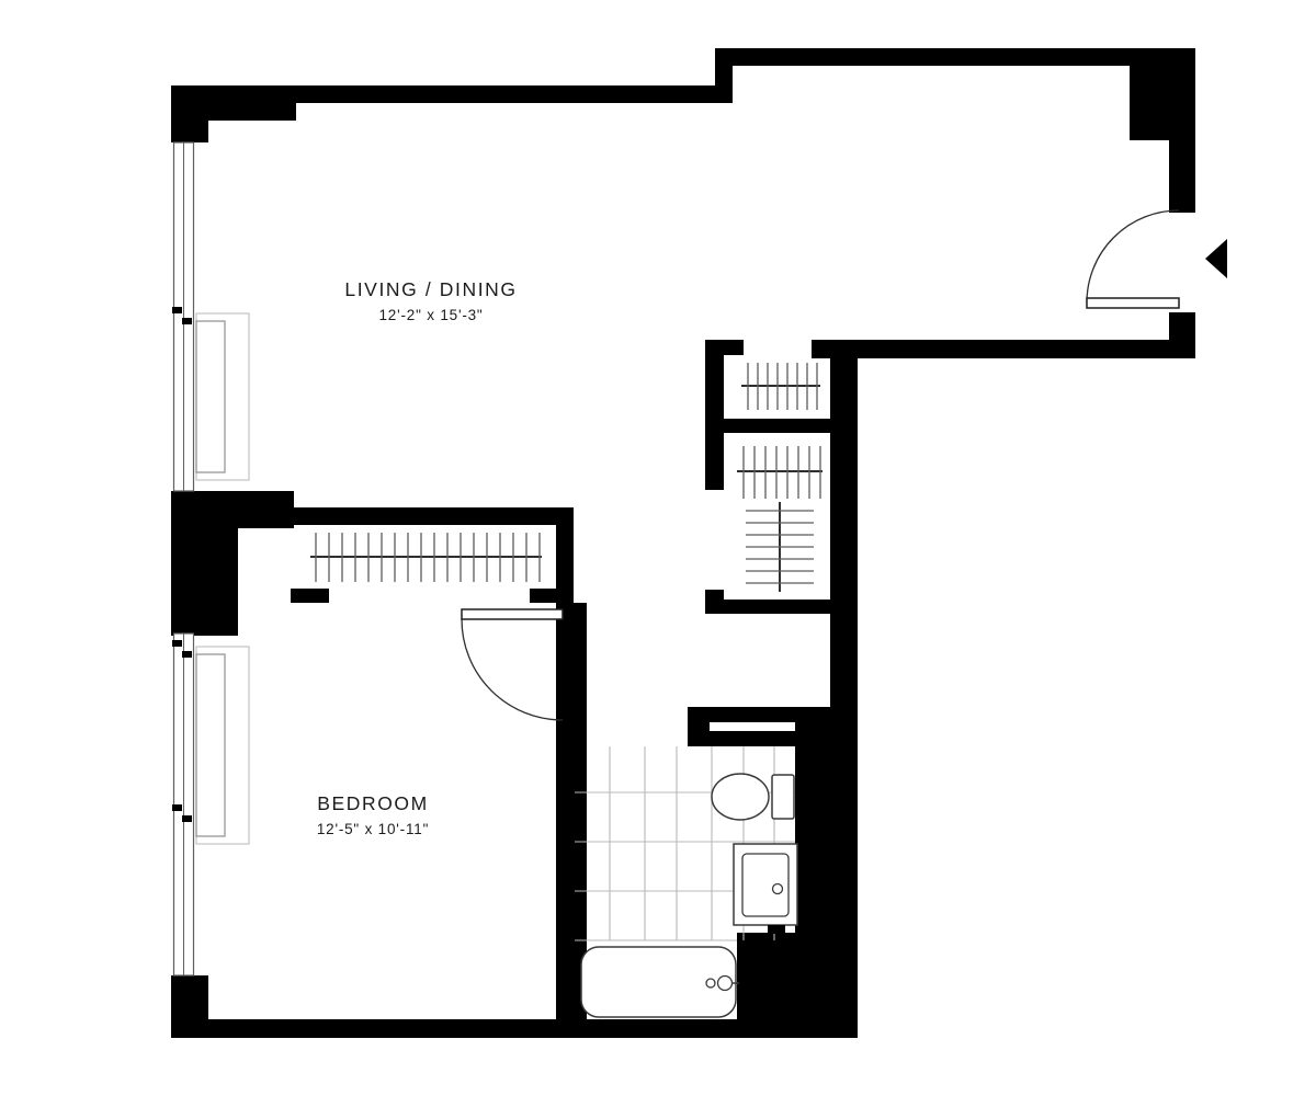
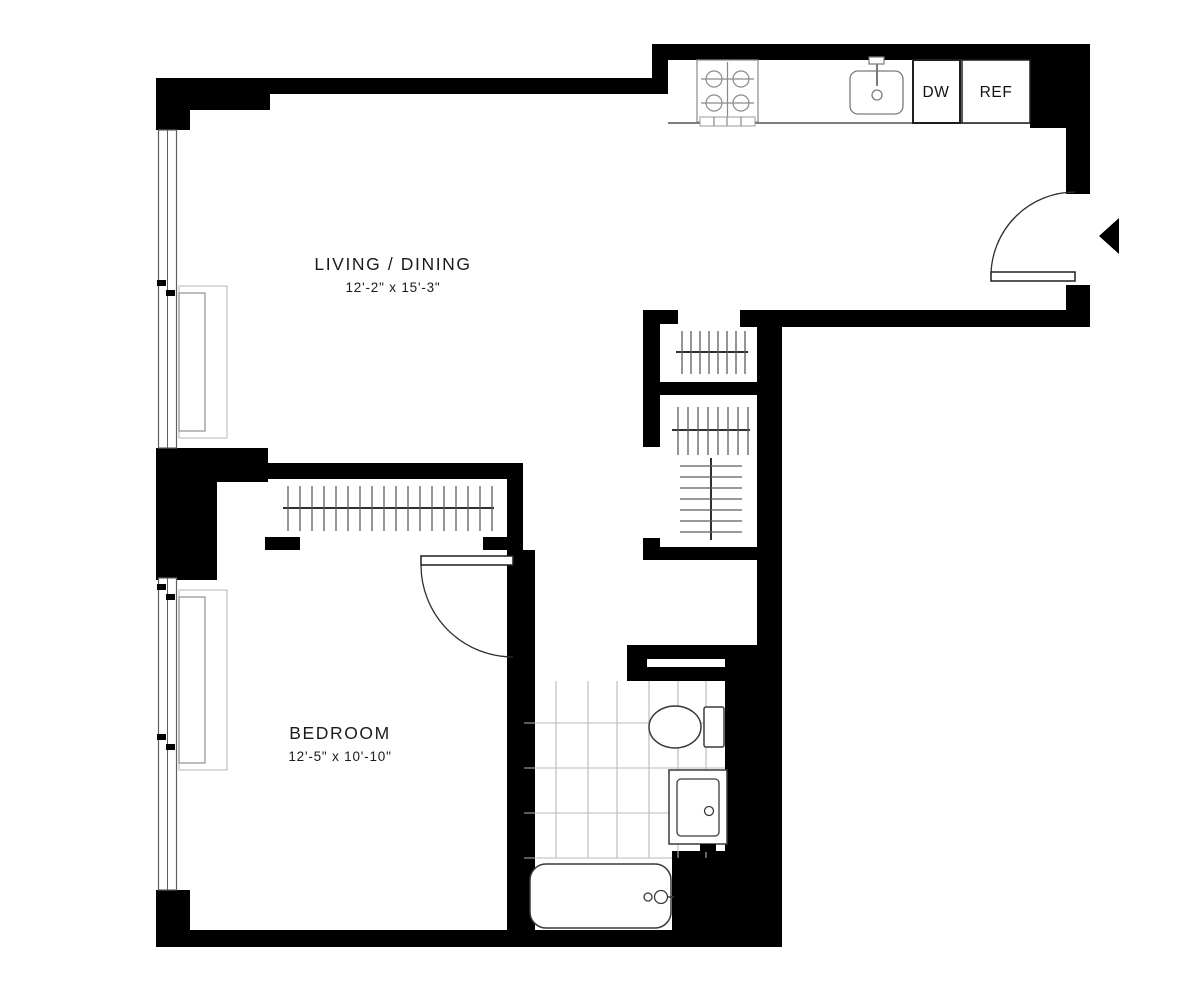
+ DW
+ REF
  LIVING / DINING
  12'-2" x 15'-3"
  BEDROOM
- 12'-5" x 10'-11"
+ 12'-5" x 10'-10"
